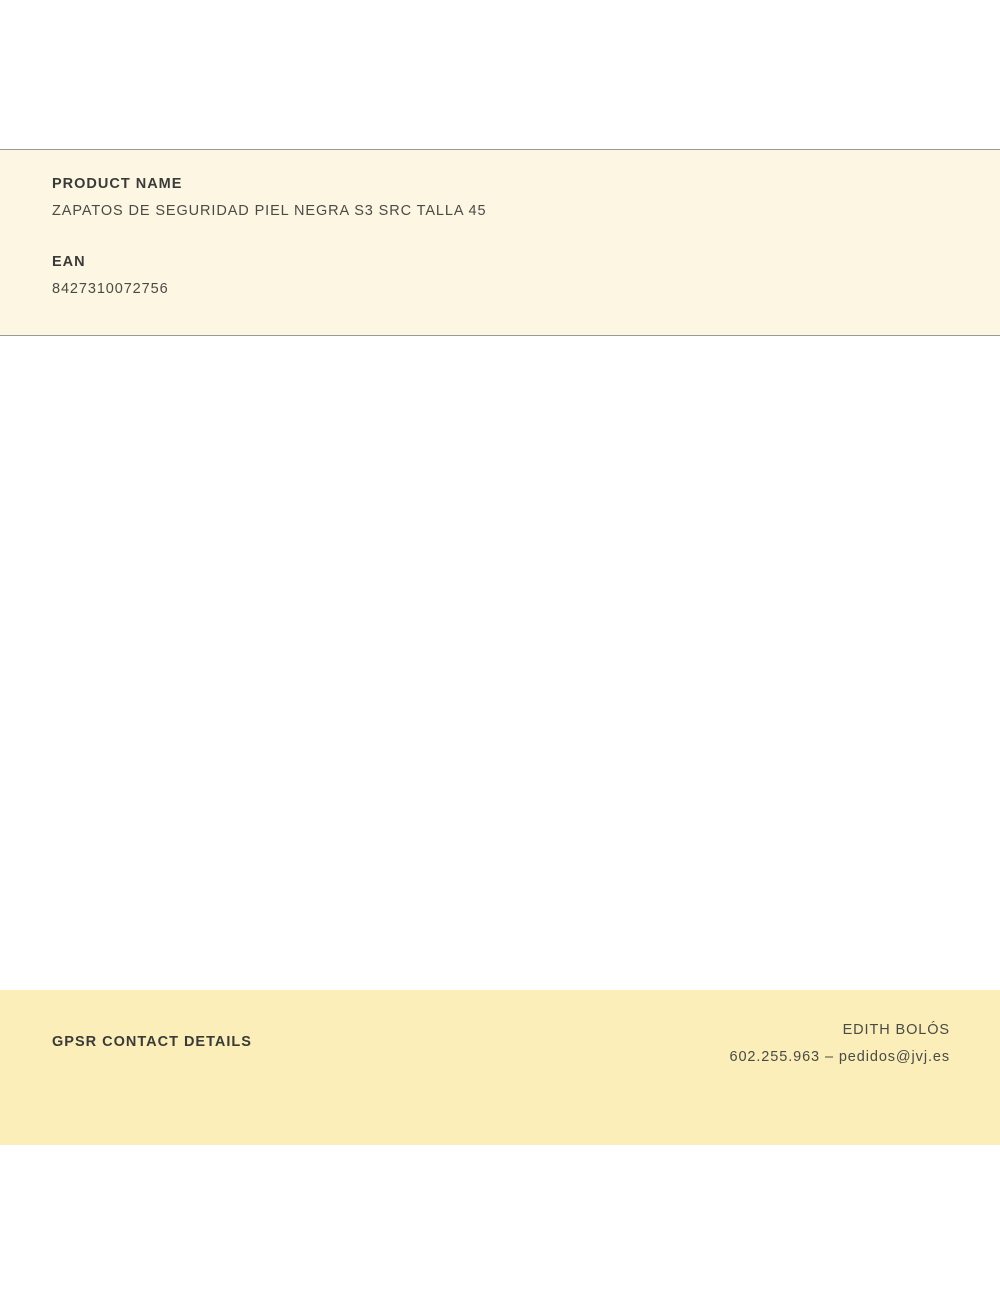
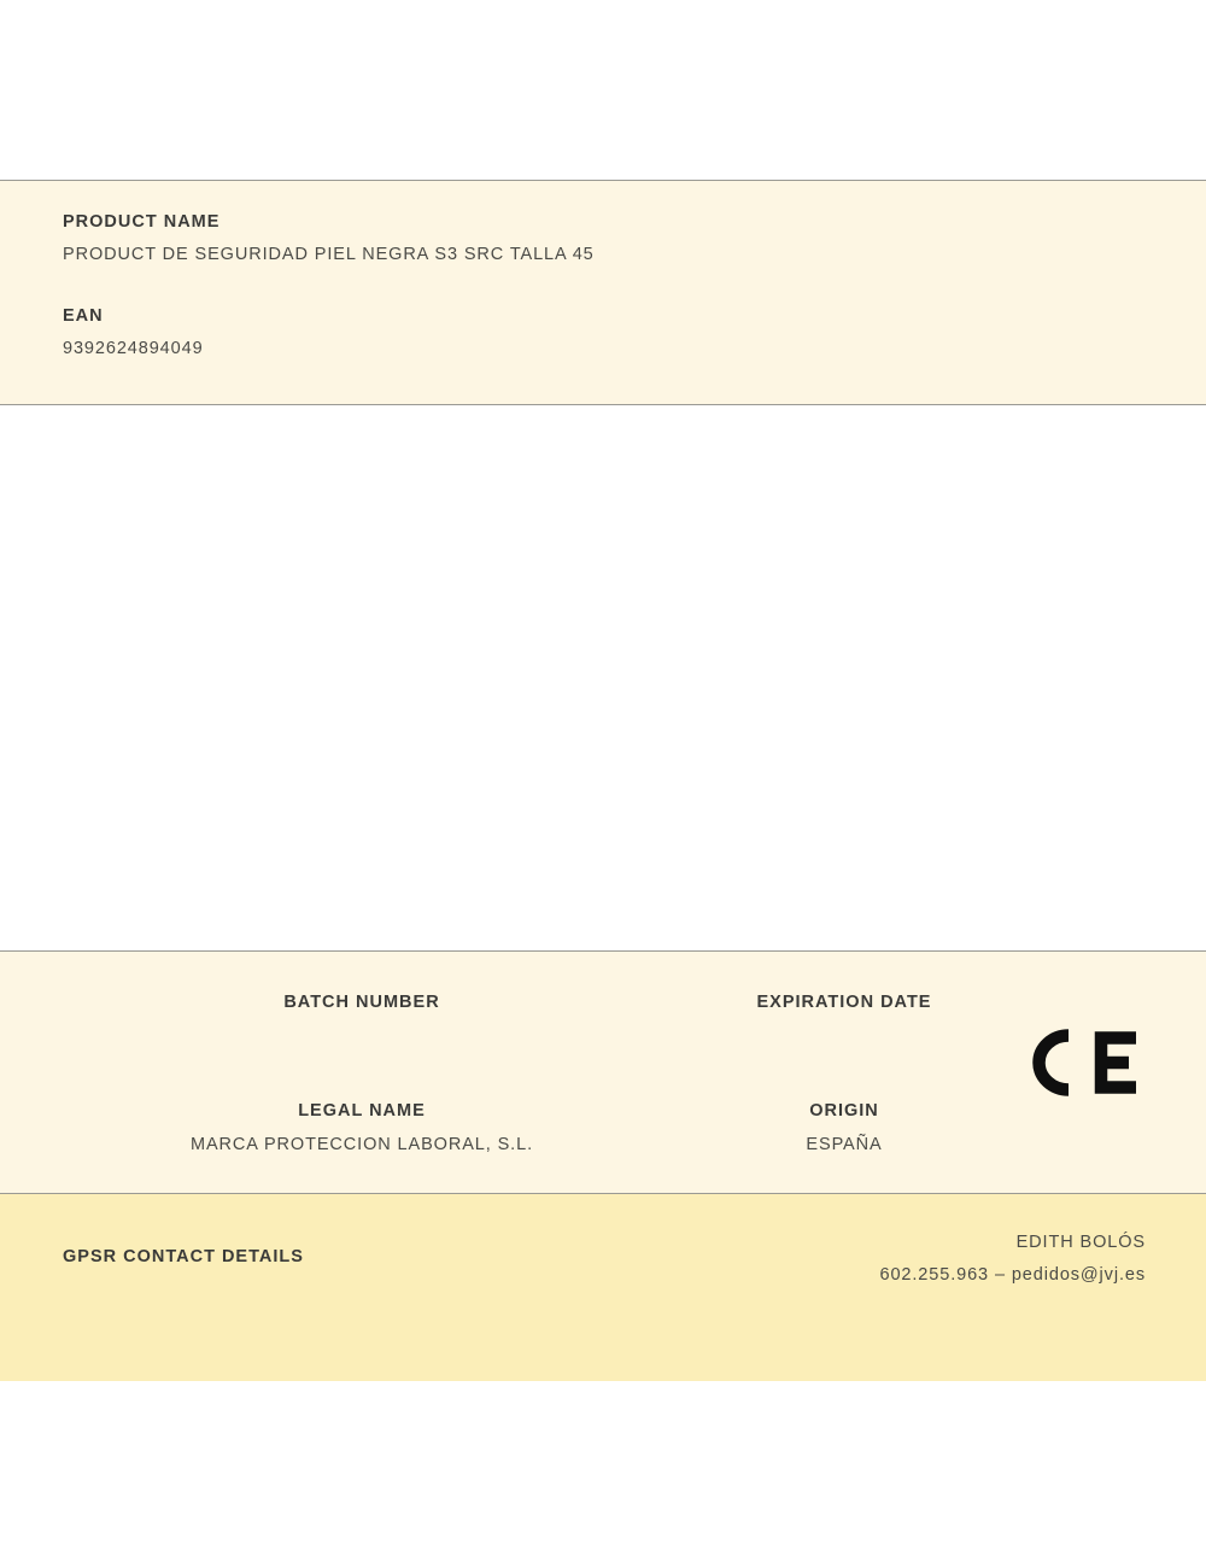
  PRODUCT NAME
- ZAPATOS DE SEGURIDAD PIEL NEGRA S3 SRC TALLA 45
+ PRODUCT DE SEGURIDAD PIEL NEGRA S3 SRC TALLA 45
  EAN
- 8427310072756
+ 9392624894049
+ BATCH NUMBER
+ EXPIRATION DATE
+ LEGAL NAME
+ MARCA PROTECCION LABORAL, S.L.
+ ORIGIN
+ ESPAÑA
  GPSR CONTACT DETAILS
  EDITH BOLÓS
  602.255.963 – pedidos@jvj.es
